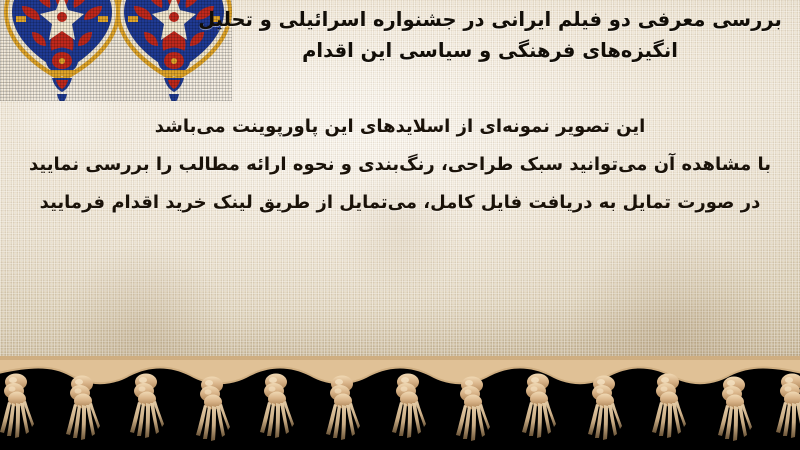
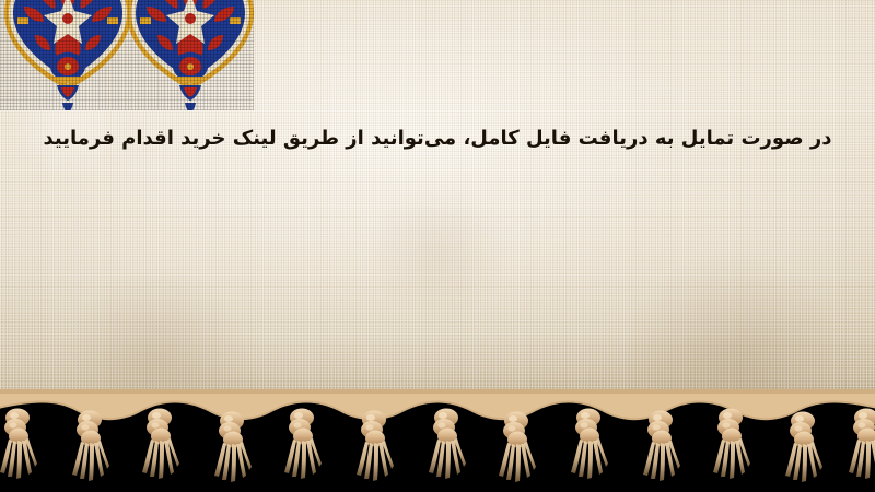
- بررسی معرفی دو فیلم ایرانی در جشنواره اسرائیلی و تحلیل
- انگیزه‌های فرهنگی و سیاسی این اقدام
- این تصویر نمونه‌ای از اسلایدهای این پاورپوینت می‌باشد
- با مشاهده آن می‌توانید سبک طراحی، رنگ‌بندی و نحوه ارائه مطالب را بررسی نمایید
- در صورت تمایل به دریافت فایل کامل، می‌تمایل از طریق لینک خرید اقدام فرمایید
+ در صورت تمایل به دریافت فایل کامل، می‌توانید از طریق لینک خرید اقدام فرمایید
